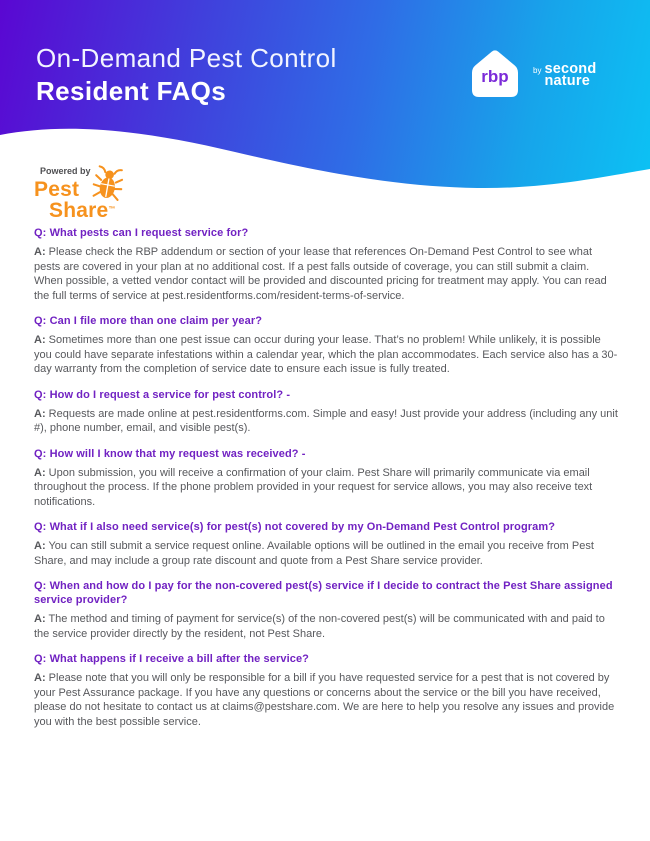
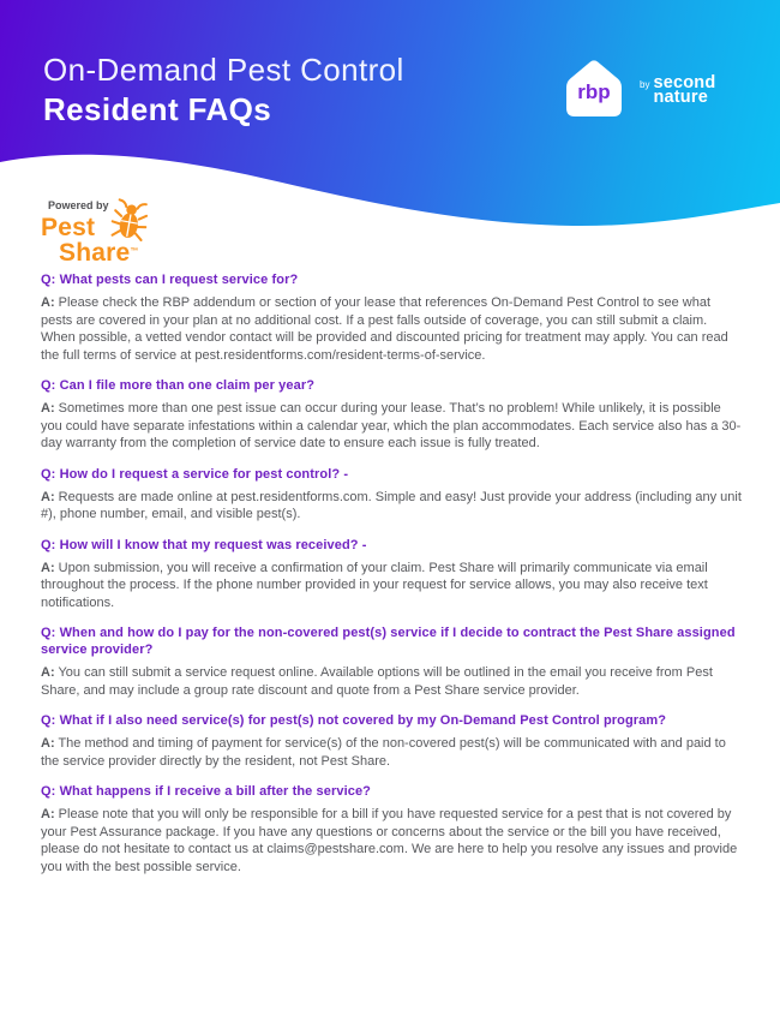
  On-Demand Pest Control
  Resident FAQs
  rbp
  by
  second
  nature
  Powered by
  Pest
  Share
  Q: What pests can I request service for?
  A: Please check the RBP addendum or section of your lease that references On-Demand Pest Control to see what pests are covered in your plan at no additional cost. If a pest falls outside of coverage, you can still submit a claim. When possible, a vetted vendor contact will be provided and discounted pricing for treatment may apply. You can read the full terms of service at pest.residentforms.com/resident-terms-of-service.
  Q: Can I file more than one claim per year?
  A: Sometimes more than one pest issue can occur during your lease. That’s no problem! While unlikely, it is possible you could have separate infestations within a calendar year, which the plan accommodates. Each service also has a 30-day warranty from the completion of service date to ensure each issue is fully treated.
  Q: How do I request a service for pest control? -
  A: Requests are made online at pest.residentforms.com. Simple and easy! Just provide your address (including any unit #), phone number, email, and visible pest(s).
  Q: How will I know that my request was received? -
- A: Upon submission, you will receive a confirmation of your claim. Pest Share will primarily communicate via email throughout the process. If the phone problem provided in your request for service allows, you may also receive text notifications.
+ A: Upon submission, you will receive a confirmation of your claim. Pest Share will primarily communicate via email throughout the process. If the phone number provided in your request for service allows, you may also receive text notifications.
- Q: What if I also need service(s) for pest(s) not covered by my On-Demand Pest Control program?
+ Q: When and how do I pay for the non-covered pest(s) service if I decide to contract the Pest Share assigned service provider?
  A: You can still submit a service request online. Available options will be outlined in the email you receive from Pest Share, and may include a group rate discount and quote from a Pest Share service provider.
- Q: When and how do I pay for the non-covered pest(s) service if I decide to contract the Pest Share assigned service provider?
+ Q: What if I also need service(s) for pest(s) not covered by my On-Demand Pest Control program?
  A: The method and timing of payment for service(s) of the non-covered pest(s) will be communicated with and paid to the service provider directly by the resident, not Pest Share.
  Q: What happens if I receive a bill after the service?
  A: Please note that you will only be responsible for a bill if you have requested service for a pest that is not covered by your Pest Assurance package. If you have any questions or concerns about the service or the bill you have received, please do not hesitate to contact us at claims@pestshare.com. We are here to help you resolve any issues and provide you with the best possible service.
